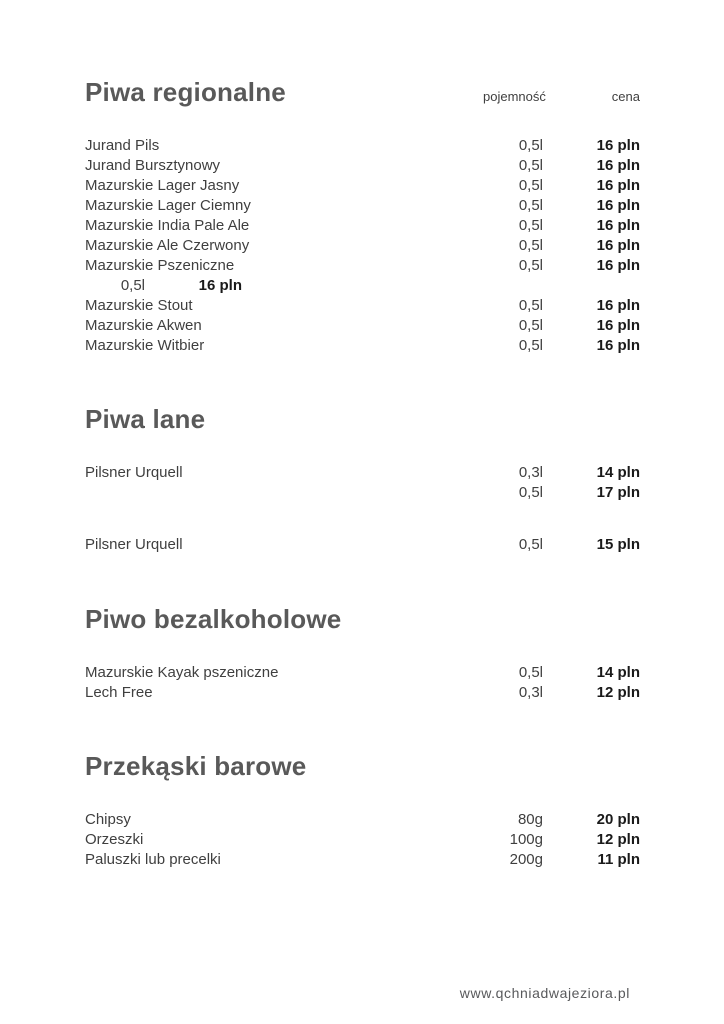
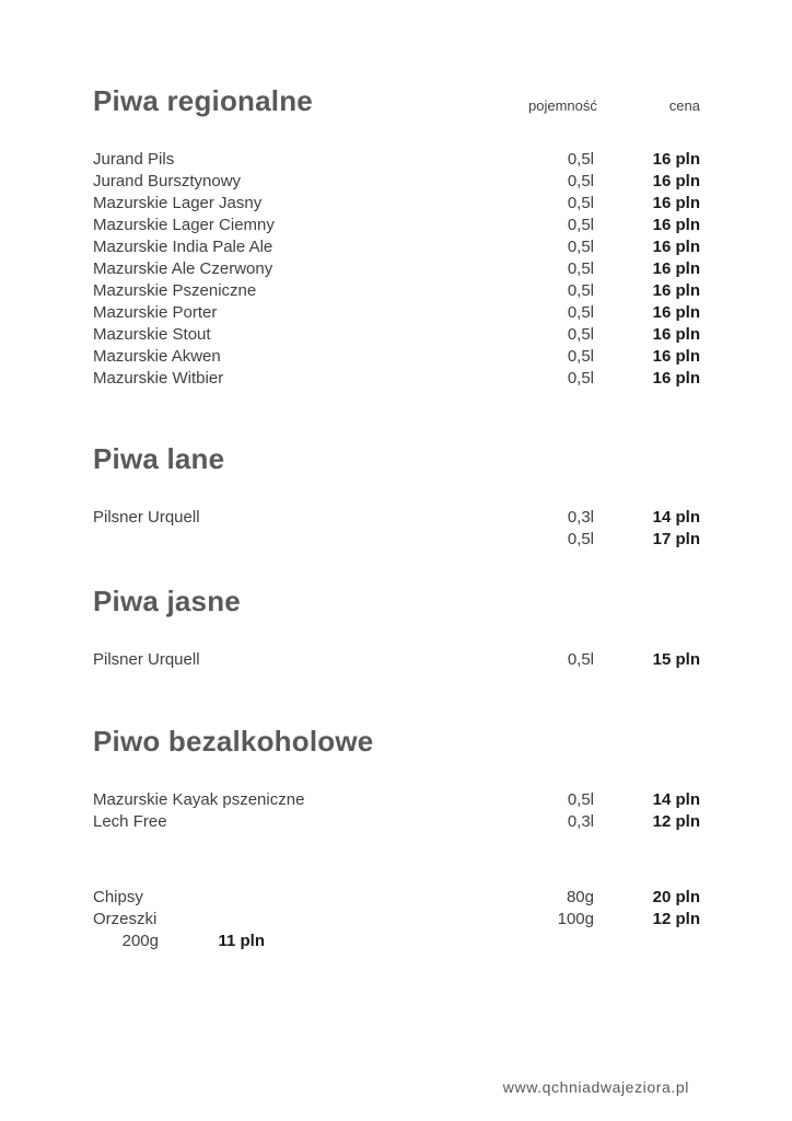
  Piwa regionalne
  pojemność
  cena
  Jurand Pils
  0,5l
  16 pln
  Jurand Bursztynowy
  0,5l
  16 pln
  Mazurskie Lager Jasny
  0,5l
  16 pln
  Mazurskie Lager Ciemny
  0,5l
  16 pln
  Mazurskie India Pale Ale
  0,5l
  16 pln
  Mazurskie Ale Czerwony
  0,5l
  16 pln
  Mazurskie Pszeniczne
  0,5l
  16 pln
+ Mazurskie Porter
  0,5l
  16 pln
  Mazurskie Stout
  0,5l
  16 pln
  Mazurskie Akwen
  0,5l
  16 pln
  Mazurskie Witbier
  0,5l
  16 pln
  Piwa lane
  Pilsner Urquell
  0,3l
  14 pln
  0,5l
  17 pln
+ Piwa jasne
  Pilsner Urquell
  0,5l
  15 pln
  Piwo bezalkoholowe
  Mazurskie Kayak pszeniczne
  0,5l
  14 pln
  Lech Free
  0,3l
  12 pln
- Przekąski barowe
  Chipsy
  80g
  20 pln
  Orzeszki
  100g
  12 pln
- Paluszki lub precelki
  200g
  11 pln
  www.qchniadwajeziora.pl
